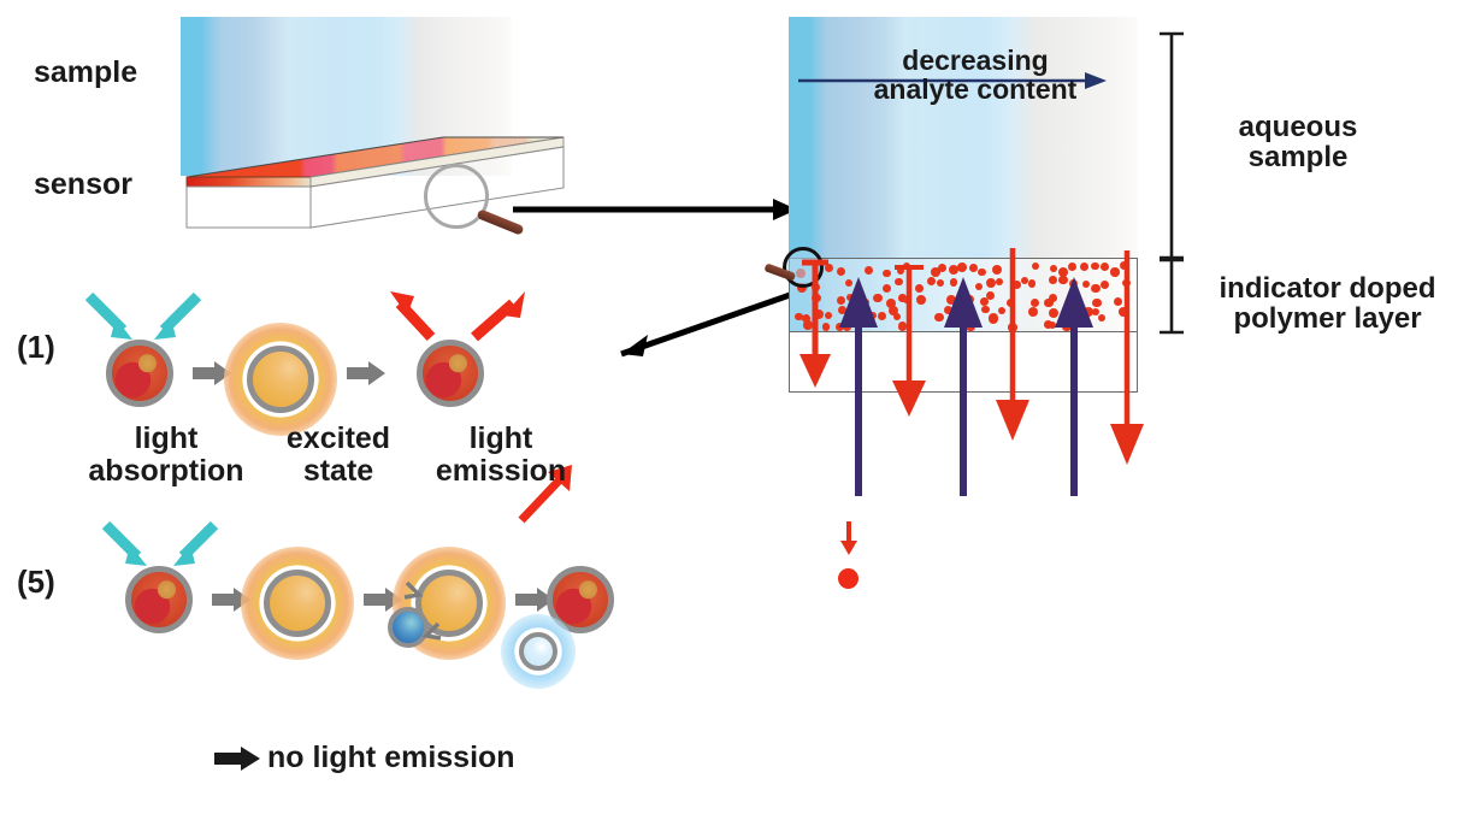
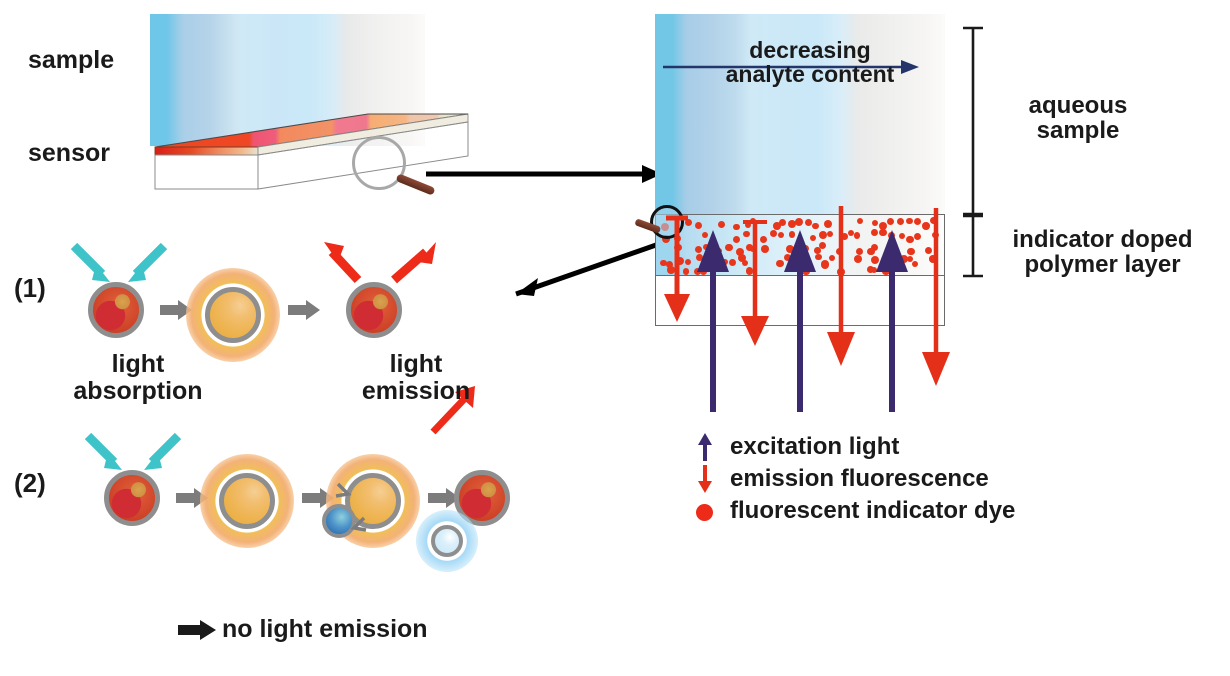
  sample
  sensor
  decreasing
  analyte content
  aqueous
  sample
  indicator doped
  polymer layer
  (1)
  light
  absorption
- excited
- state
  light
  emission
- (5)
+ (2)
  no light emission
+ excitation light
+ emission fluorescence
+ fluorescent indicator dye
